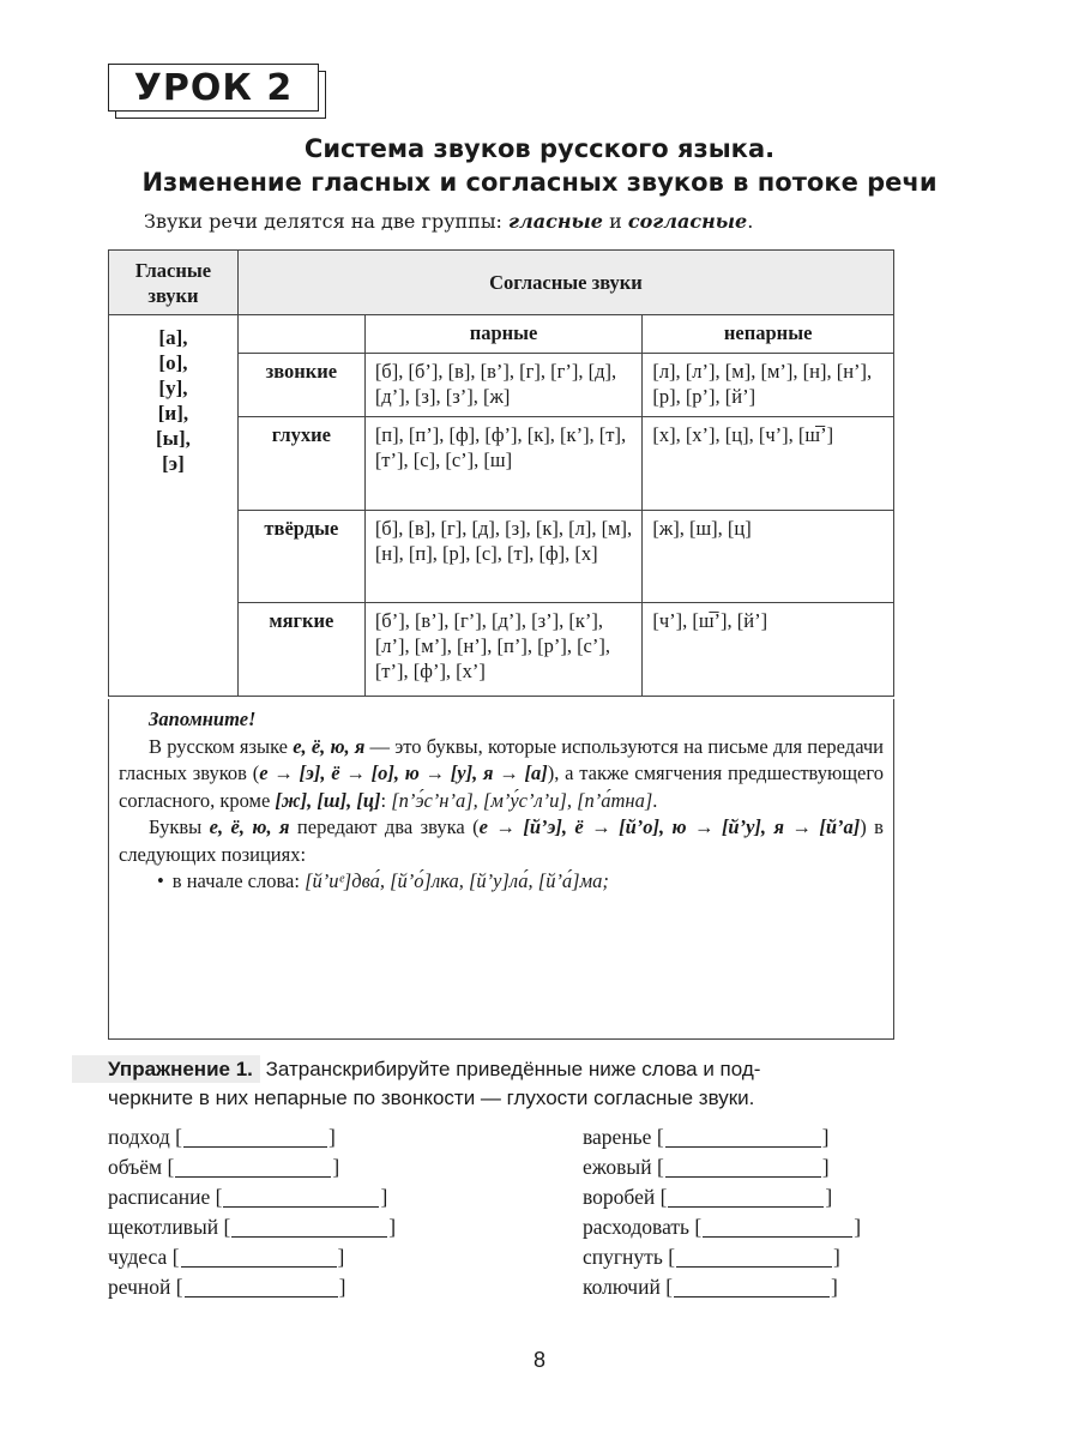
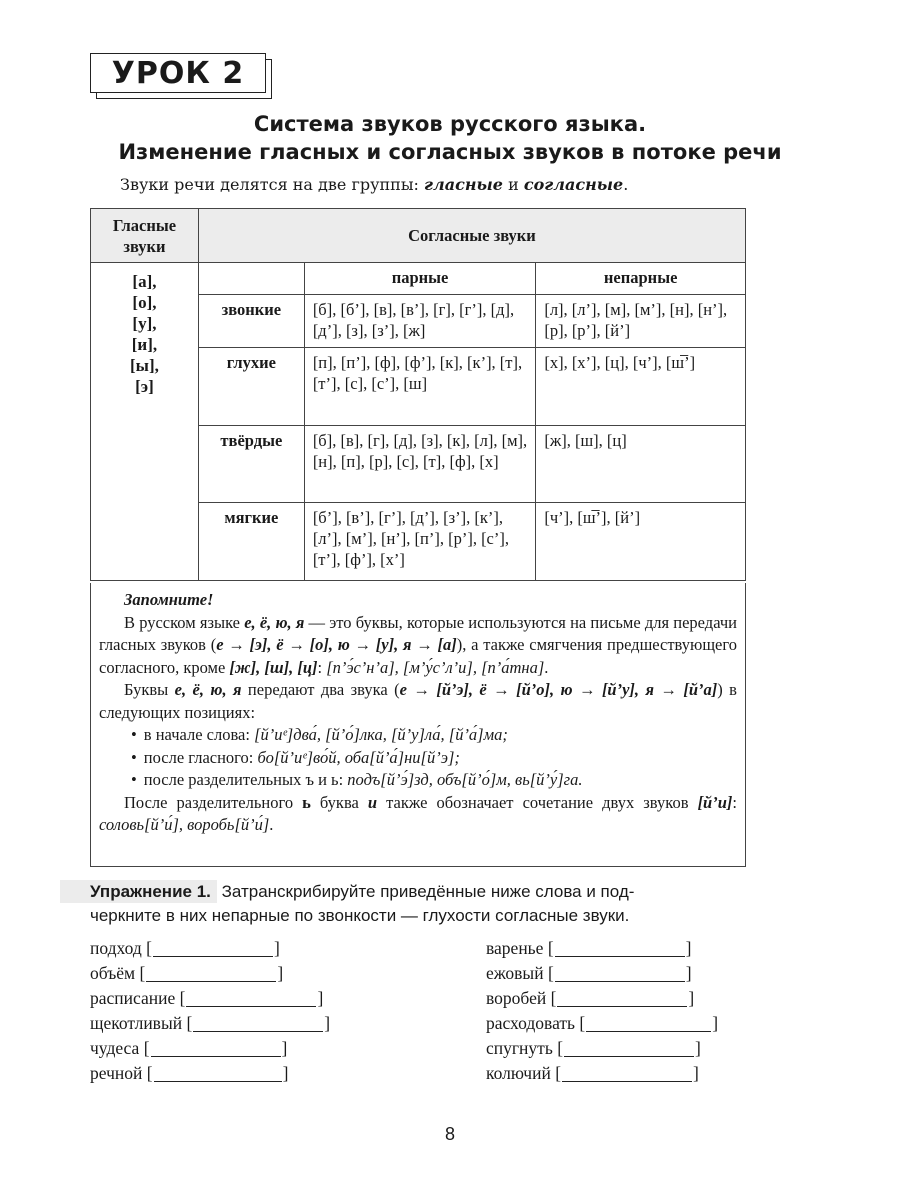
  УРОК 2
  Система звуков русского языка.
  Изменение гласных и согласных звуков в потоке речи
  Звуки речи делятся на две группы: гласные и согласные.
  Гласные звуки	Согласные звуки
  [а], [о], [у], [и], [ы], [э]		парные	непарные
  звонкие	[б], [б’], [в], [в’], [г], [г’], [д], [д’], [з], [з’], [ж]	[л], [л’], [м], [м’], [н], [н’], [р], [р’], [й’]
  глухие	[п], [п’], [ф], [ф’], [к], [к’], [т], [т’], [с], [с’], [ш]	[х], [х’], [ц], [ч’], [ш̅’]
  твёрдые	[б], [в], [г], [д], [з], [к], [л], [м], [н], [п], [р], [с], [т], [ф], [х]	[ж], [ш], [ц]
  мягкие	[б’], [в’], [г’], [д’], [з’], [к’], [л’], [м’], [н’], [п’], [р’], [с’], [т’], [ф’], [х’]	[ч’], [ш̅’], [й’]
  Запомните!
  В русском языке е, ё, ю, я — это буквы, которые используются на письме для передачи гласных звуков (е → [э], ё → [о], ю → [у], я → [а]), а также смягчения предшествующего согласного, кроме [ж], [ш], [ц]: [п’э́с’н’а], [м’у́с’л’и], [п’а́тна].
  Буквы е, ё, ю, я передают два звука (е → [й’э], ё → [й’о], ю → [й’у], я → [й’а]) в следующих позициях:
  в начале слова: [й’иᵉ]два́, [й’о́]лка, [й’у]ла́, [й’а́]ма;
+ после гласного: бо[й’иᵉ]во́й, оба[й’а́]ни[й’э];
+ после разделительных ъ и ь: подъ[й’э́]зд, объ[й’о́]м, вь[й’у́]га.
+ После разделительного ь буква и также обозначает сочетание двух звуков [й’и]: соловь[й’и́], воробь[й’и́].
  Упражнение 1. Затранскрибируйте приведённые ниже слова и под-
  черкните в них непарные по звонкости — глухости согласные звуки.
  подход
  [ ]
  объём
  [ ]
  расписание
  [ ]
  щекотливый
  [ ]
  чудеса
  [ ]
  речной
  [ ]
  варенье
  [ ]
  ежовый
  [ ]
  воробей
  [ ]
  расходовать
  [ ]
  спугнуть
  [ ]
  колючий
  [ ]
  8
